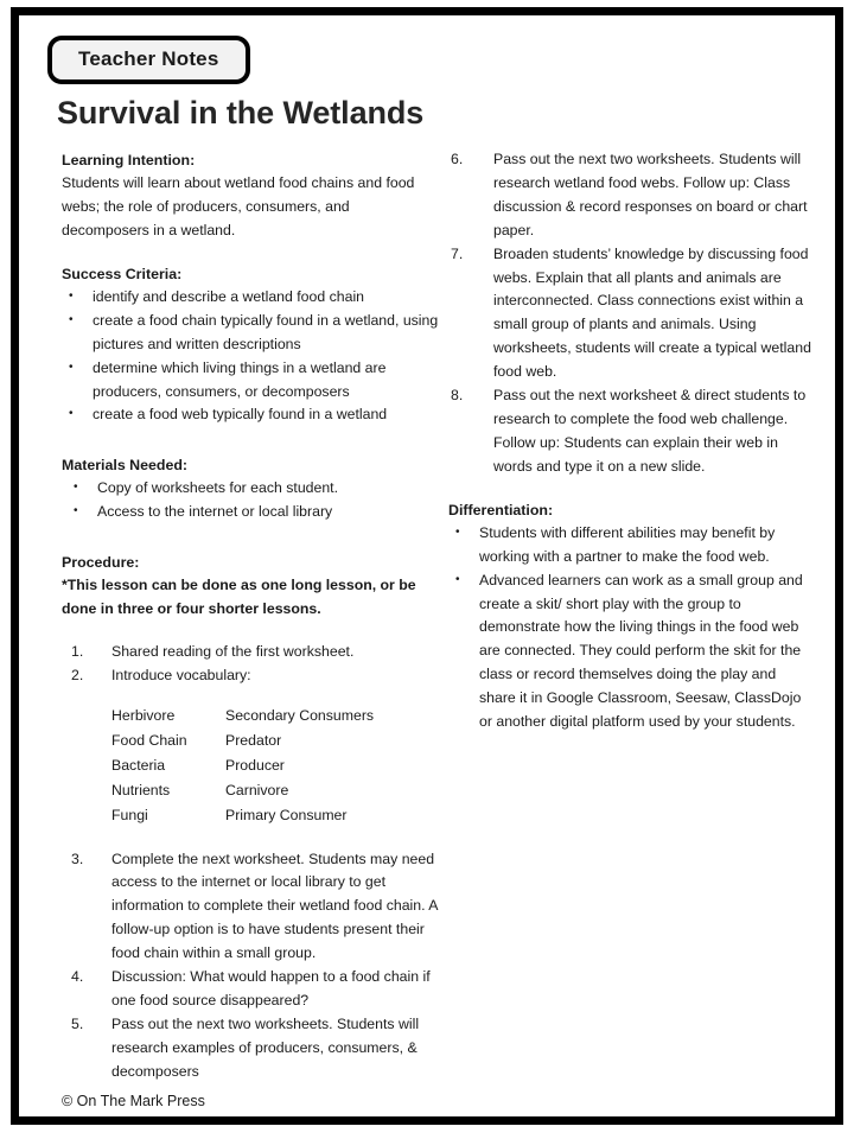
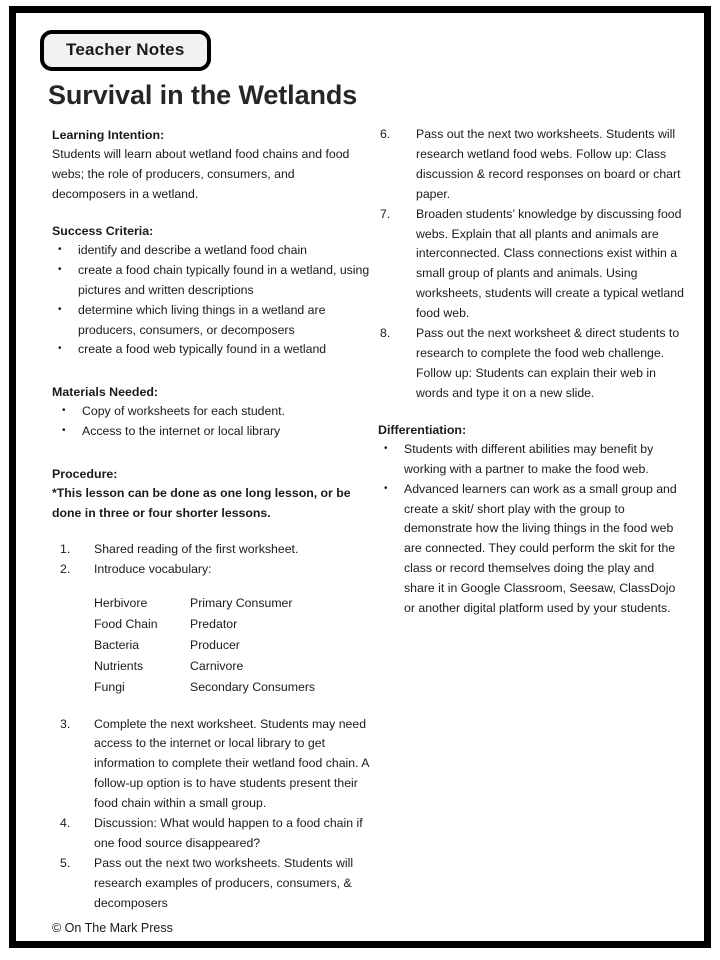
  Teacher Notes
  Survival in the Wetlands
  Learning Intention:
  Students will learn about wetland food chains and food webs; the role of producers, consumers, and decomposers in a wetland.
  Success Criteria:
  identify and describe a wetland food chain
  create a food chain typically found in a wetland, using pictures and written descriptions
  determine which living things in a wetland are producers, consumers, or decomposers
  create a food web typically found in a wetland
  Materials Needed:
  Copy of worksheets for each student.
  Access to the internet or local library
  Procedure:
  *This lesson can be done as one long lesson, or be done in three or four shorter lessons.
  1.
  Shared reading of the first worksheet.
  2.
  Introduce vocabulary:
- Herbivore	Secondary Consumers
+ Herbivore	Primary Consumer
  Food Chain	Predator
  Bacteria	Producer
  Nutrients	Carnivore
- Fungi	Primary Consumer
+ Fungi	Secondary Consumers
  3.
  Complete the next worksheet. Students may need access to the internet or local library to get information to complete their wetland food chain. A follow-up option is to have students present their food chain within a small group.
  4.
  Discussion: What would happen to a food chain if one food source disappeared?
  5.
  Pass out the next two worksheets. Students will research examples of producers, consumers, & decomposers
  6.
  Pass out the next two worksheets. Students will research wetland food webs. Follow up: Class discussion & record responses on board or chart paper.
  7.
  Broaden students’ knowledge by discussing food webs. Explain that all plants and animals are interconnected. Class connections exist within a small group of plants and animals. Using worksheets, students will create a typical wetland food web.
  8.
  Pass out the next worksheet & direct students to research to complete the food web challenge. Follow up: Students can explain their web in words and type it on a new slide.
  Differentiation:
  Students with different abilities may benefit by working with a partner to make the food web.
  Advanced learners can work as a small group and create a skit/ short play with the group to demonstrate how the living things in the food web are connected. They could perform the skit for the class or record themselves doing the play and share it in Google Classroom, Seesaw, ClassDojo or another digital platform used by your students.
  © On The Mark Press
